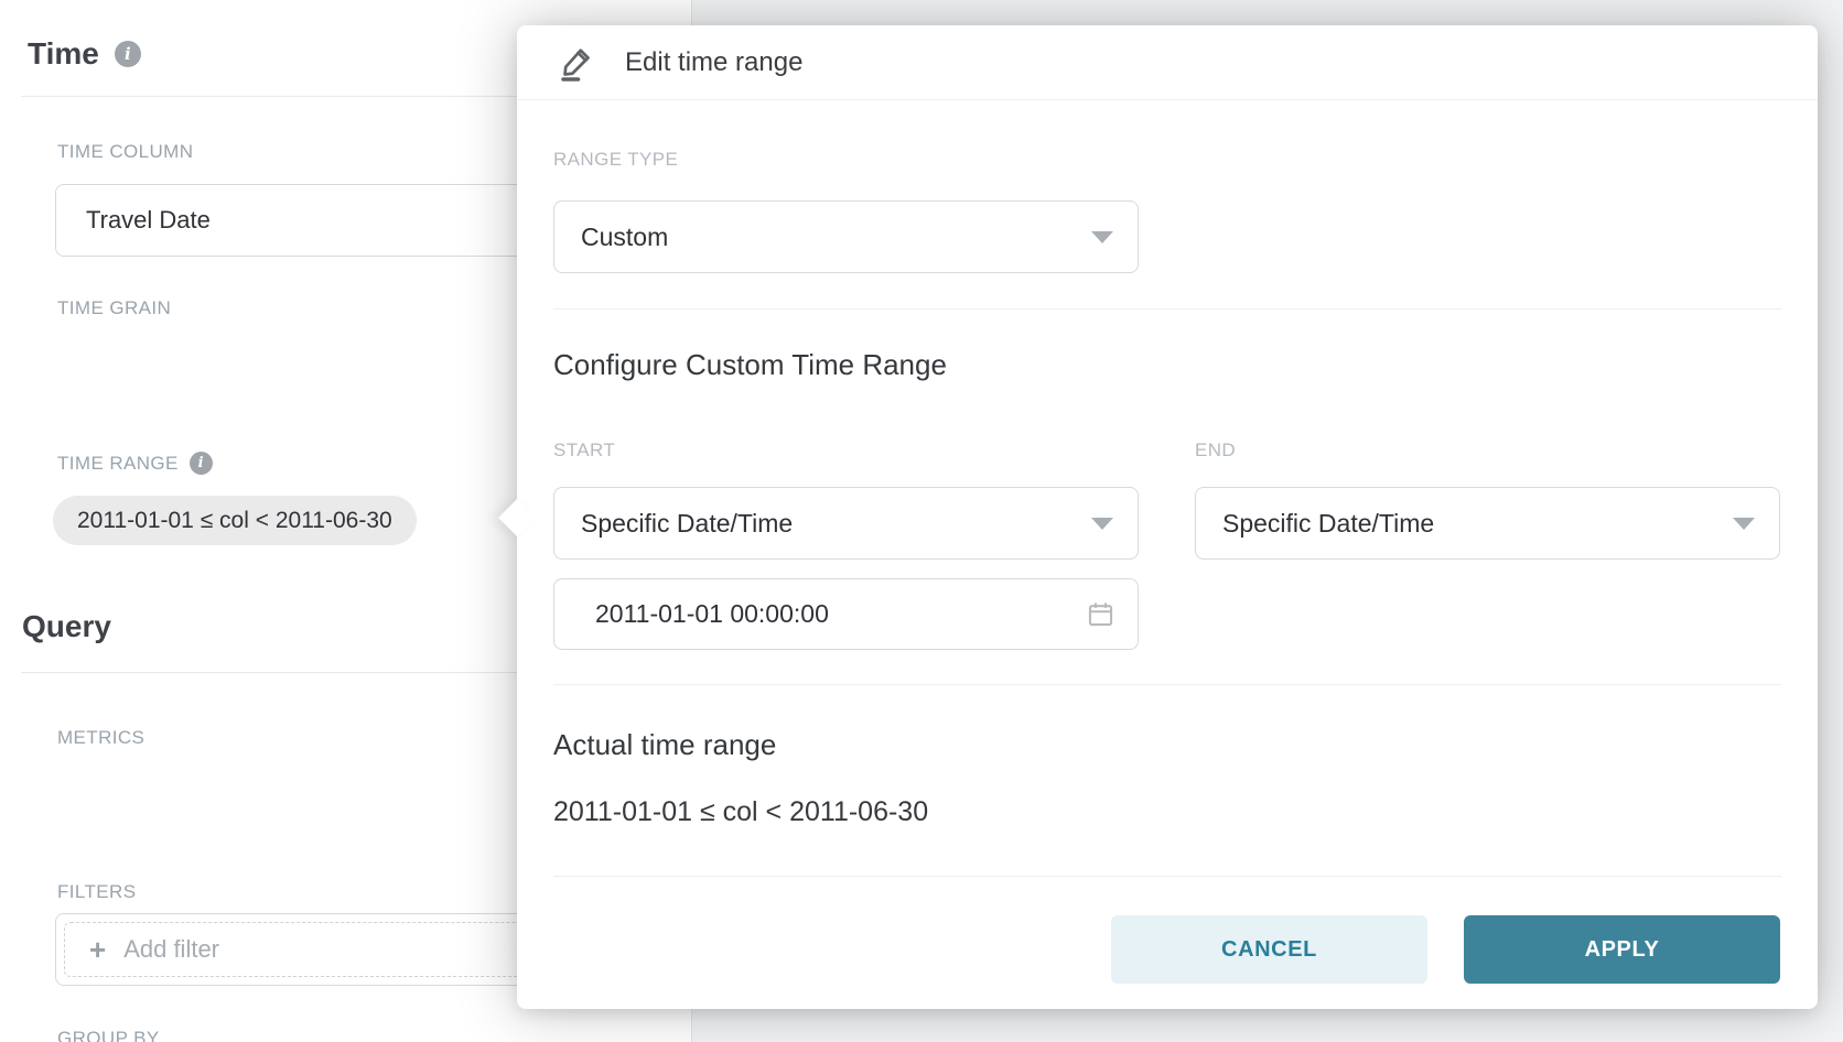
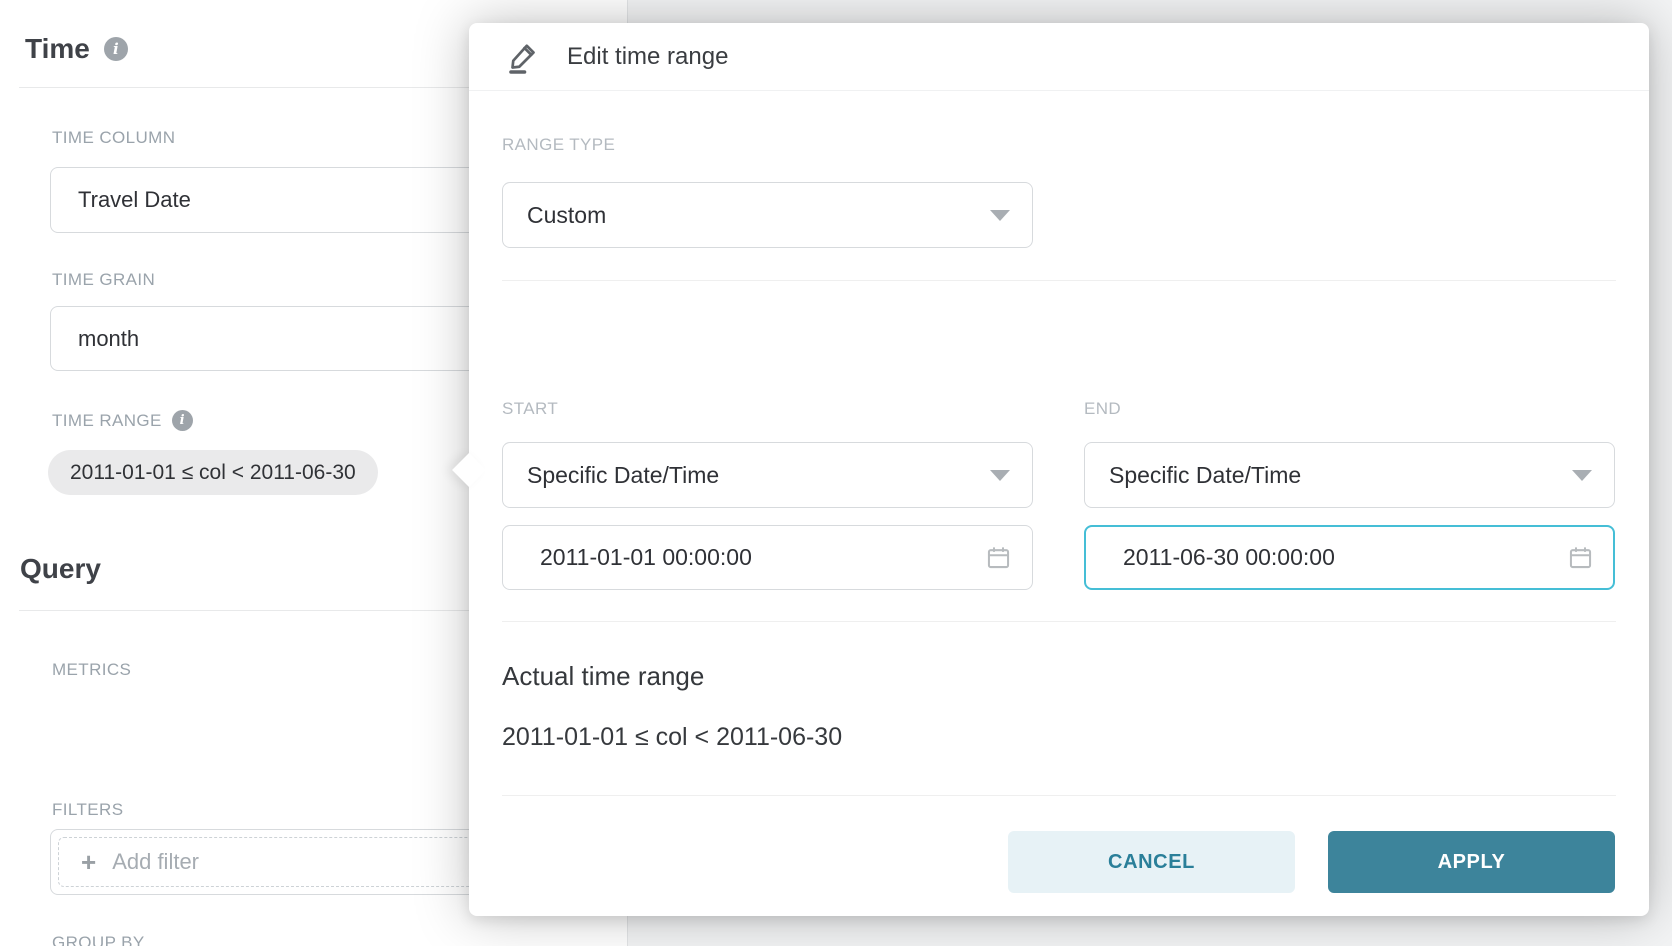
  Time
  i
  TIME COLUMN
  Travel Date
  TIME GRAIN
+ month
  TIME RANGE
  i
  2011-01-01 ≤ col < 2011-06-30
  Query
  METRICS
  FILTERS
  +
  Add filter
  GROUP BY
  Edit time range
  RANGE TYPE
  Custom
- Configure Custom Time Range
  START
  END
  Specific Date/Time
  Specific Date/Time
  2011-01-01 00:00:00
+ 2011-06-30 00:00:00
  Actual time range
  2011-01-01 ≤ col < 2011-06-30
  CANCEL
  APPLY
